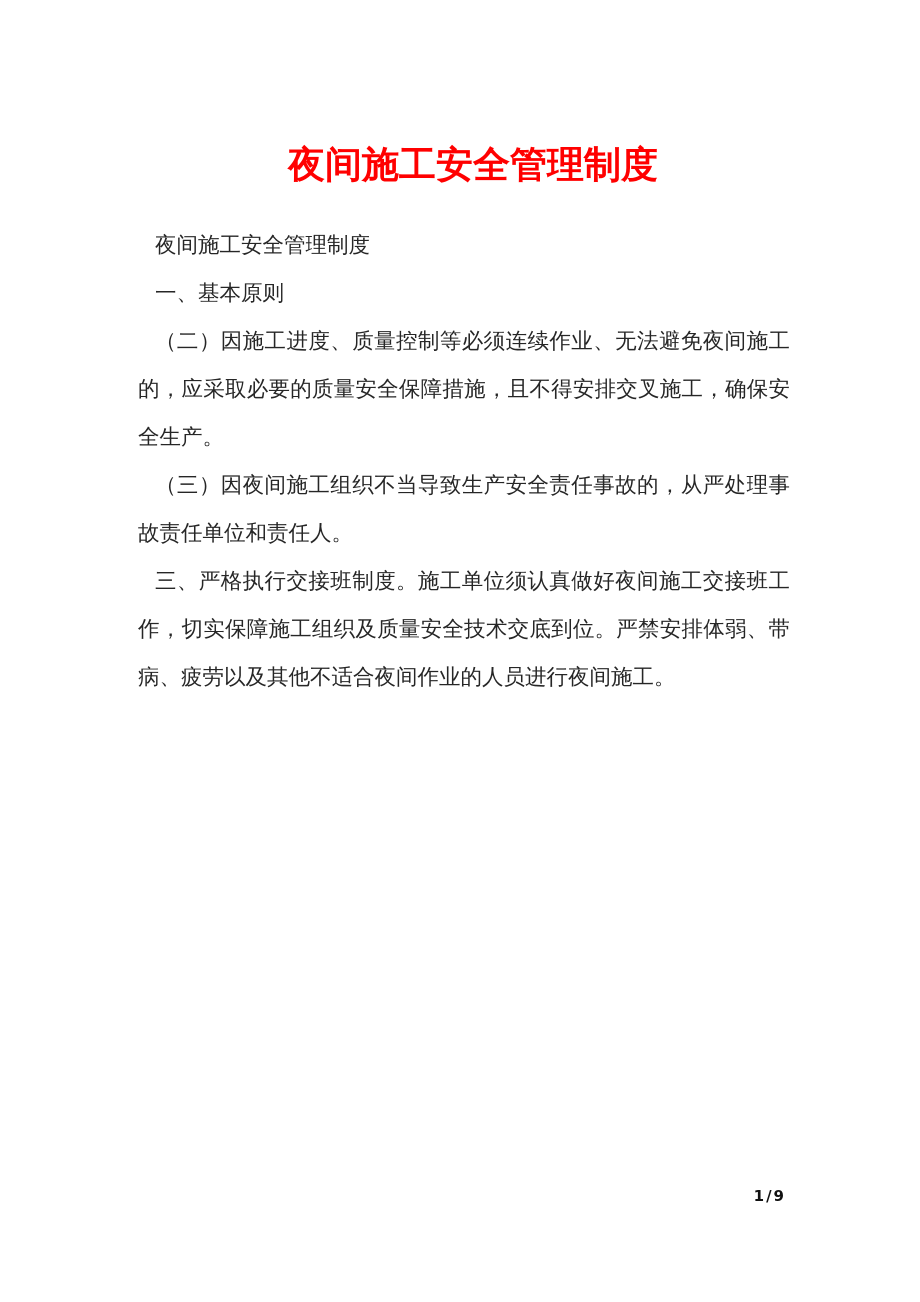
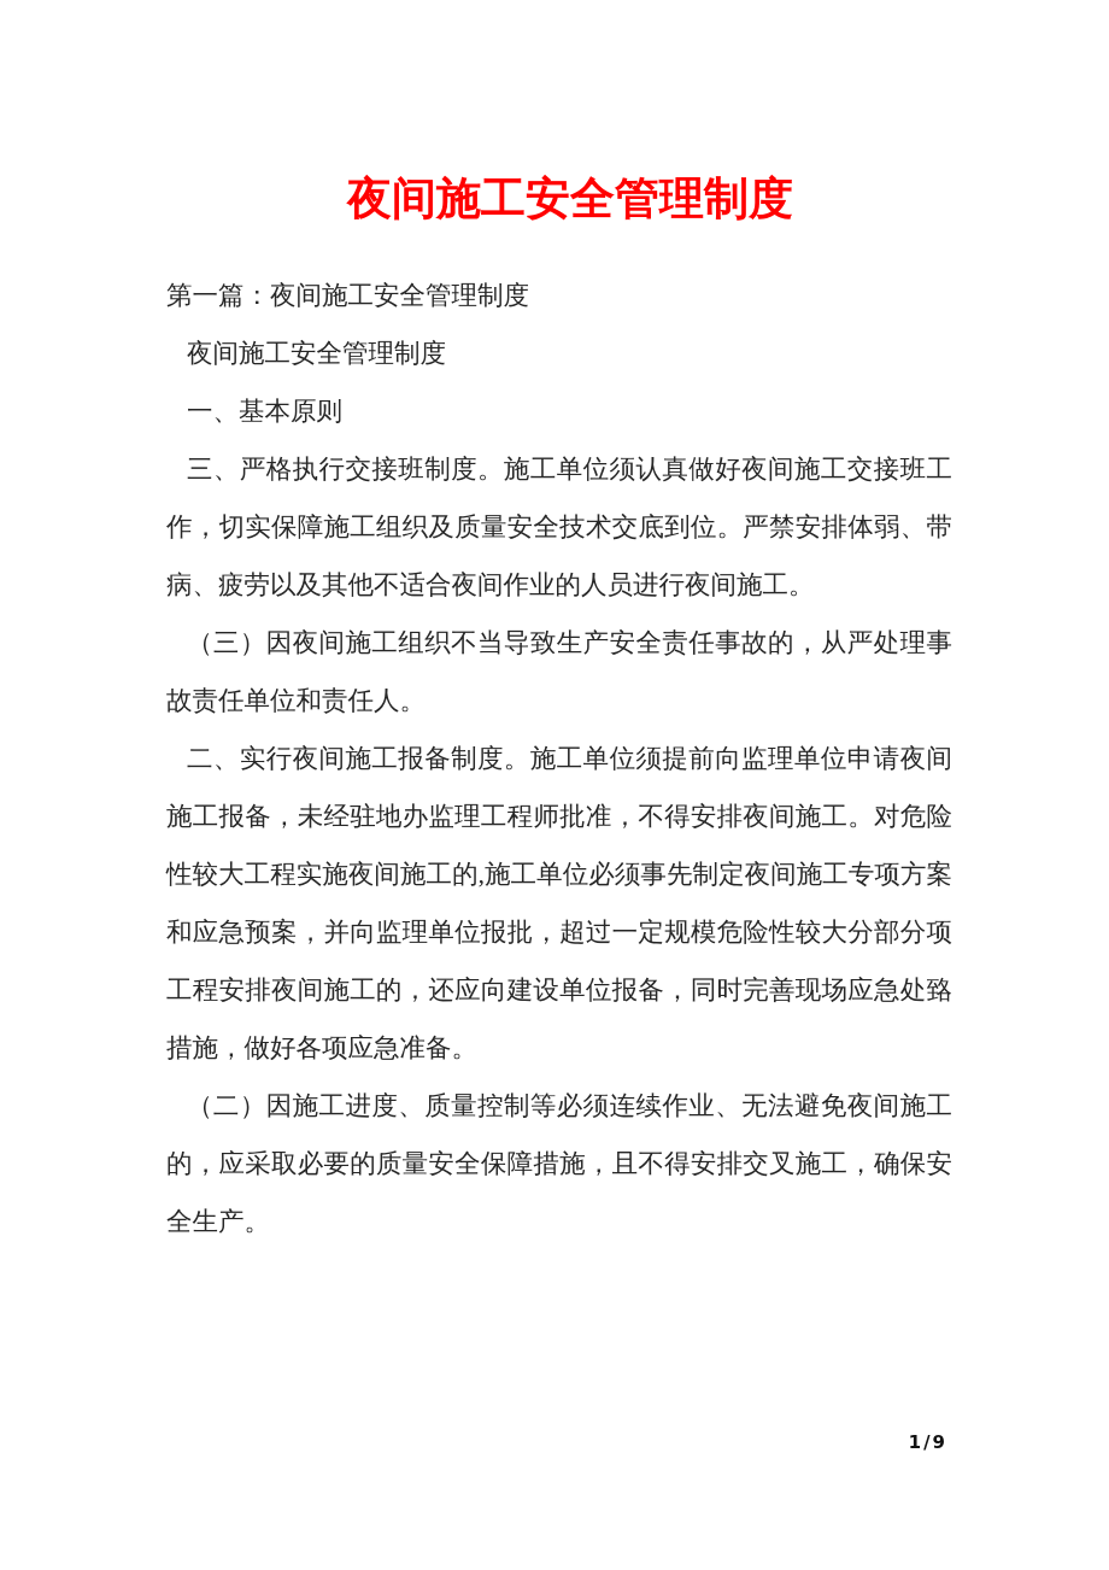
  夜间施工安全管理制度
+ 第一篇：夜间施工安全管理制度
  夜间施工安全管理制度
  一、基本原则
- （二）因施工进度、质量控制等必须连续作业、无法避免夜间施工的，应采取必要的质量安全保障措施，且不得安排交叉施工，确保安全生产。
+ 三、严格执行交接班制度。施工单位须认真做好夜间施工交接班工作，切实保障施工组织及质量安全技术交底到位。严禁安排体弱、带病、疲劳以及其他不适合夜间作业的人员进行夜间施工。
  （三）因夜间施工组织不当导致生产安全责任事故的，从严处理事故责任单位和责任人。
+ 二、实行夜间施工报备制度。施工单位须提前向监理单位申请夜间施工报备，未经驻地办监理工程师批准，不得安排夜间施工。对危险性较大工程实施夜间施工的,施工单位必须事先制定夜间施工专项方案和应急预案，并向监理单位报批，超过一定规模危险性较大分部分项工程安排夜间施工的，还应向建设单位报备，同时完善现场应急处臵措施，做好各项应急准备。
- 三、严格执行交接班制度。施工单位须认真做好夜间施工交接班工作，切实保障施工组织及质量安全技术交底到位。严禁安排体弱、带病、疲劳以及其他不适合夜间作业的人员进行夜间施工。
+ （二）因施工进度、质量控制等必须连续作业、无法避免夜间施工的，应采取必要的质量安全保障措施，且不得安排交叉施工，确保安全生产。
  1/9
